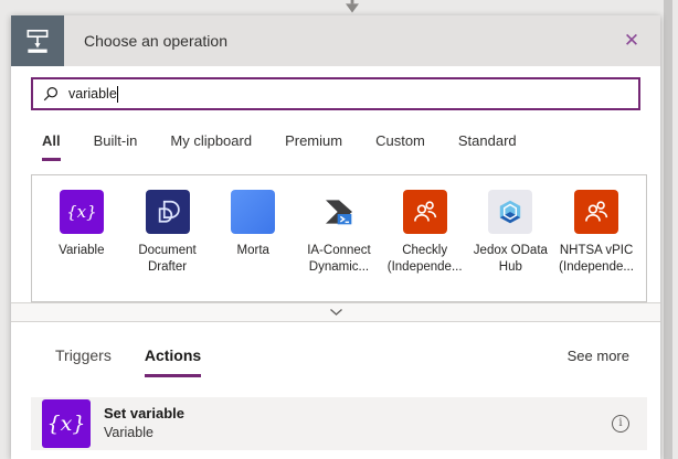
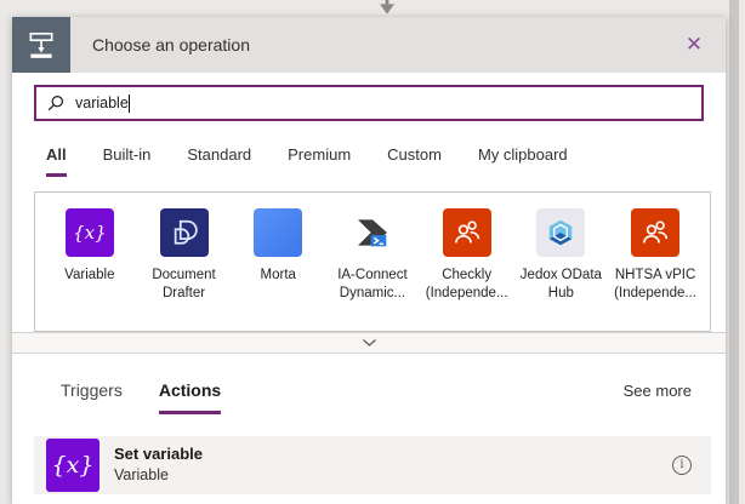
  Choose an operation
  ✕
  variable
  All
  Built-in
- My clipboard
+ Standard
  Premium
  Custom
- Standard
+ My clipboard
  {x}
  Variable
  Document
  Drafter
  Morta
  IA-Connect
  Dynamic...
  Checkly
  (Independe...
  Jedox OData
  Hub
  NHTSA vPIC
  (Independe...
  Triggers
  Actions
  See more
  {x}
  Set variable
  Variable
  i
